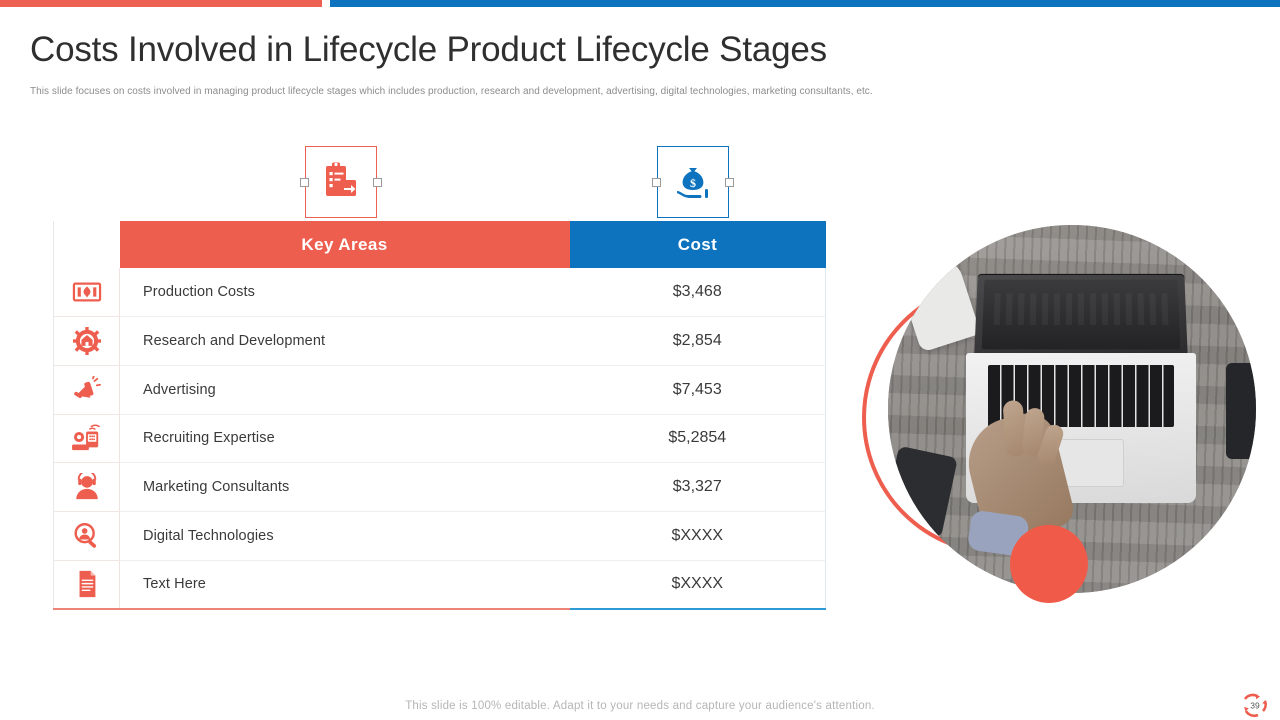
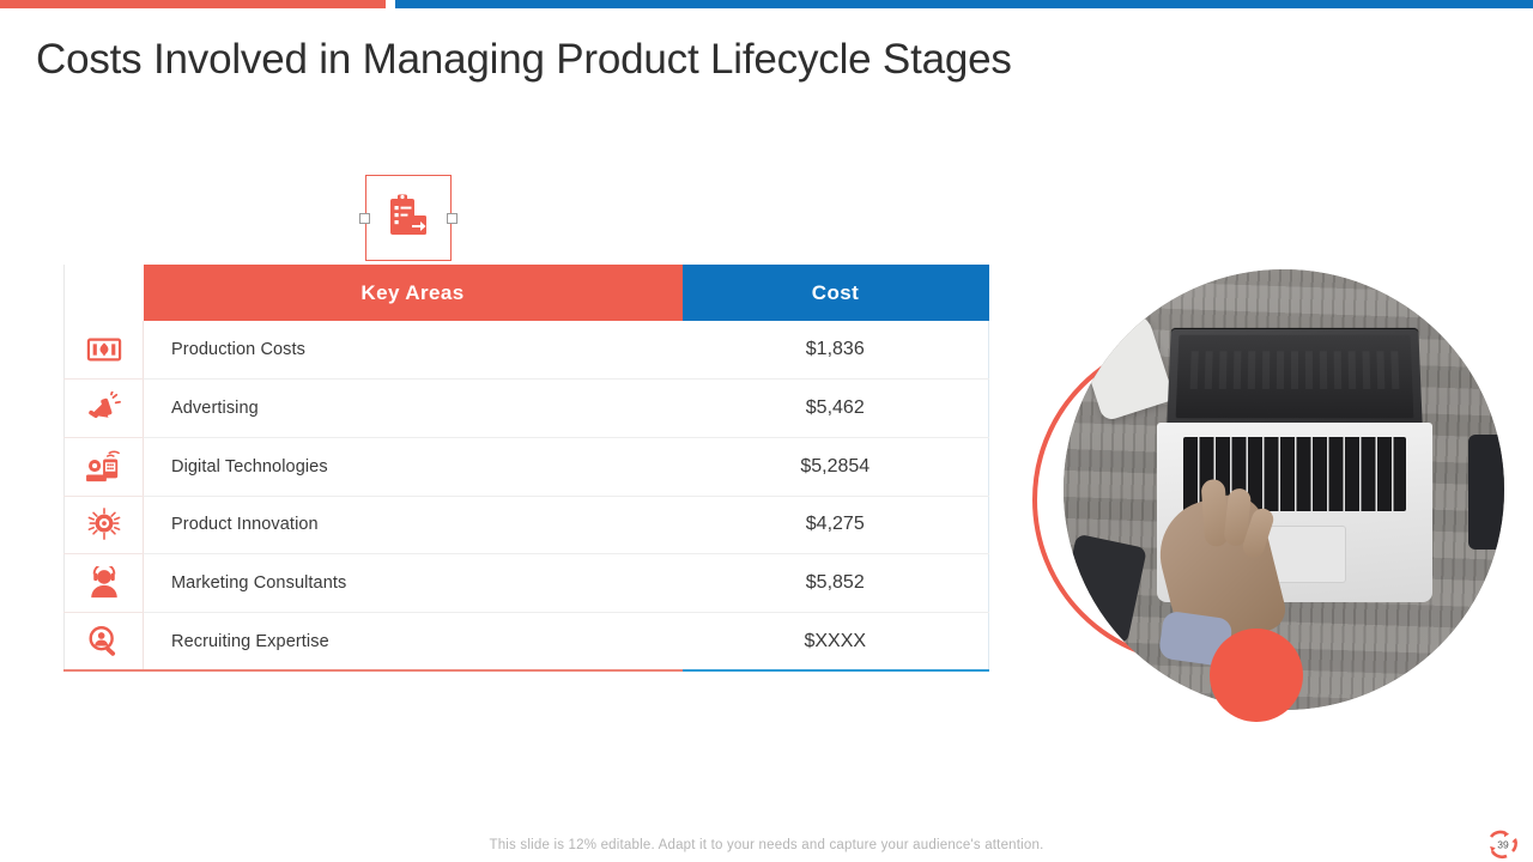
- Costs Involved in Lifecycle Product Lifecycle Stages
+ Costs Involved in Managing Product Lifecycle Stages
- This slide focuses on costs involved in managing product lifecycle stages which includes production, research and development, advertising, digital technologies, marketing consultants, etc.
- $
  	Key Areas	Cost
- 	Production Costs	$3,468
+ 	Production Costs	$1,836
- 	Research and Development	$2,854
- 	Advertising	$7,453
+ 	Advertising	$5,462
- 	Recruiting Expertise	$5,2854
+ 	Digital Technologies	$5,2854
+ 	Product Innovation	$4,275
- 	Marketing Consultants	$3,327
+ 	Marketing Consultants	$5,852
- 	Digital Technologies	$XXXX
+ 	Recruiting Expertise	$XXXX
- 	Text Here	$XXXX
- This slide is 100% editable. Adapt it to your needs and capture your audience's attention.
+ This slide is 12% editable. Adapt it to your needs and capture your audience's attention.
  39
